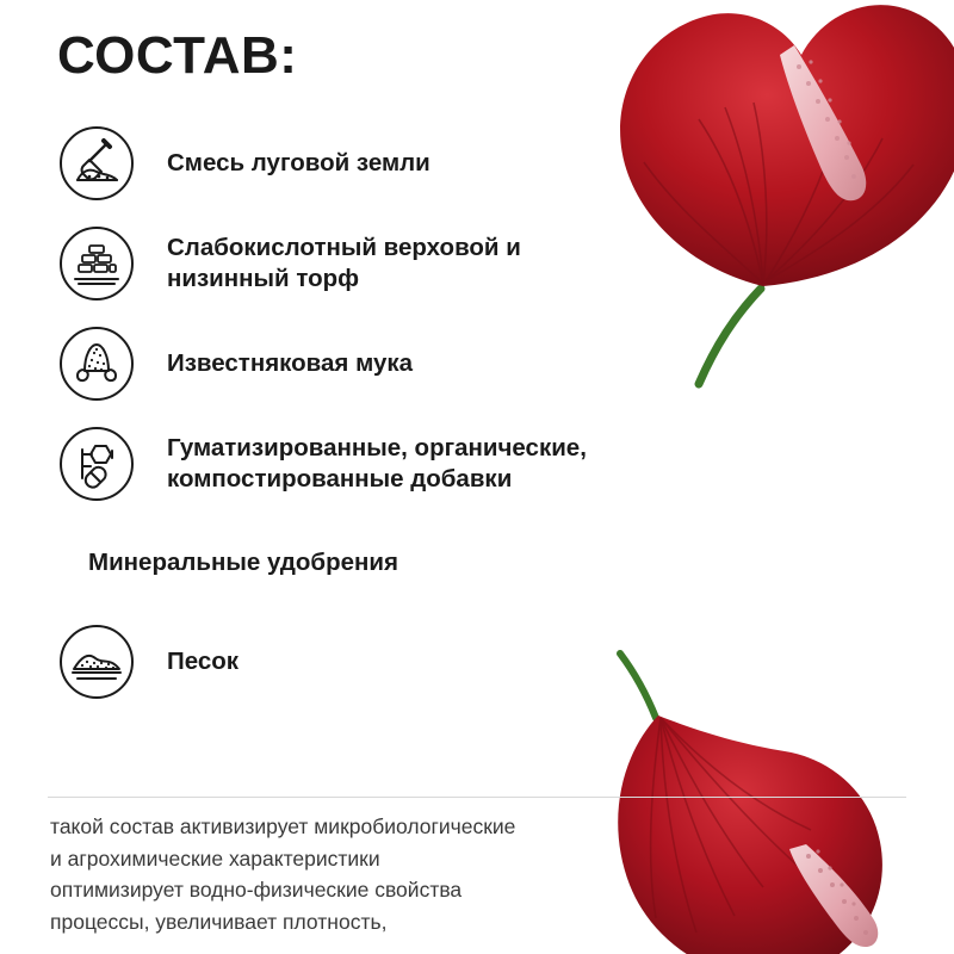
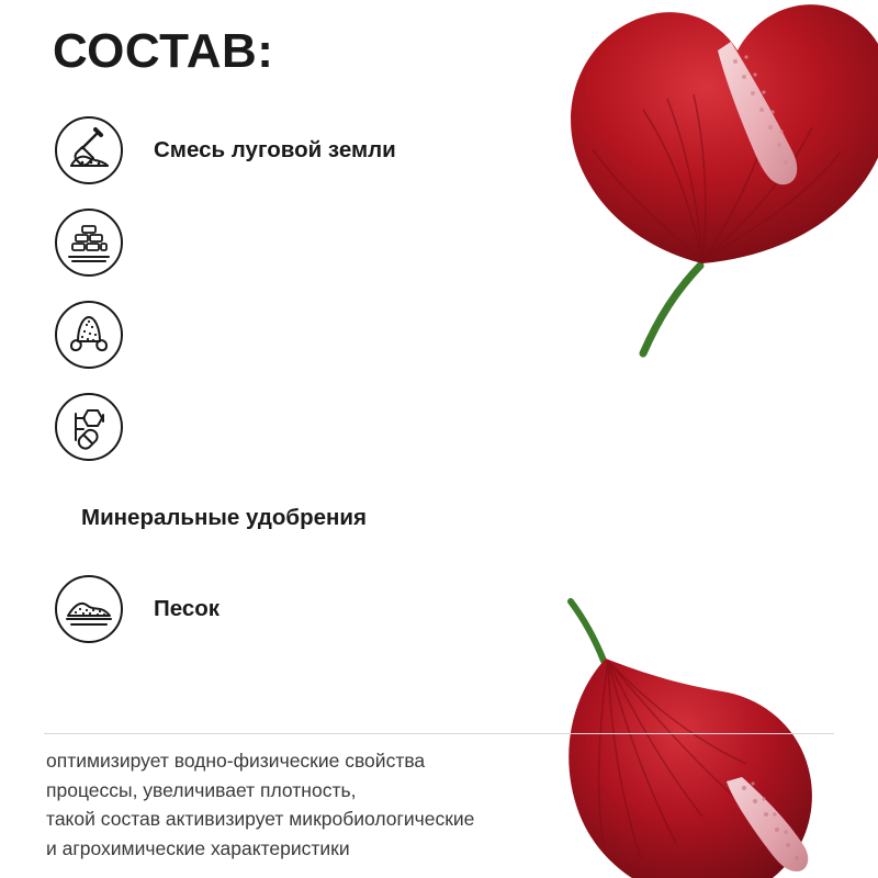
  СОСТАВ:
  Смесь луговой земли
- Слабокислотный верховой и
- низинный торф
- Известняковая мука
- Гуматизированные, органические,
- компостированные добавки
  Минеральные удобрения
  Песок
- такой состав активизирует микробиологические
+ оптимизирует водно-физические свойства
- и агрохимические характеристики
+ процессы, увеличивает плотность,
- оптимизирует водно-физические свойства
+ такой состав активизирует микробиологические
- процессы, увеличивает плотность,
+ и агрохимические характеристики
